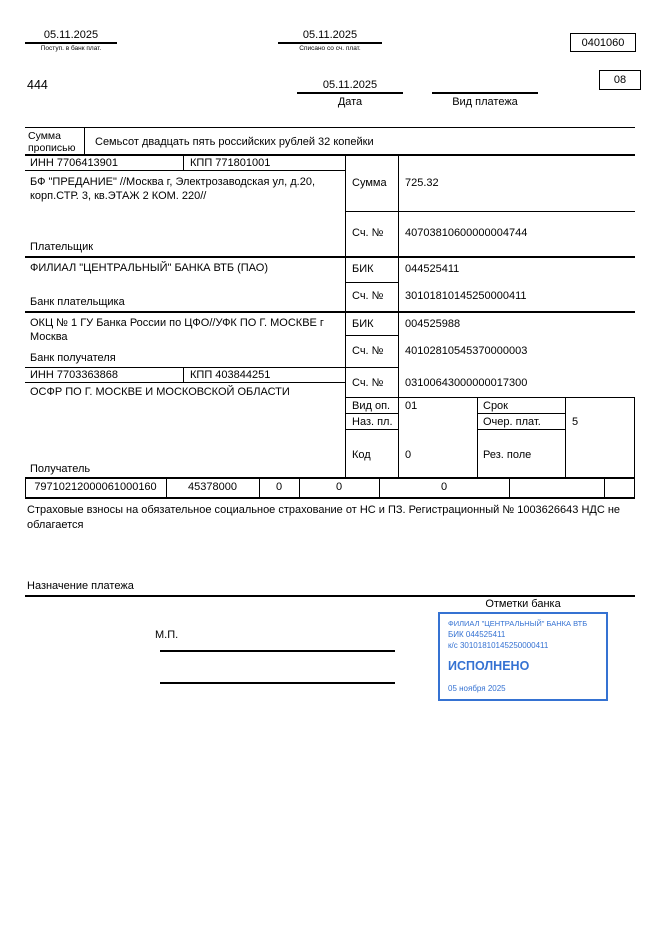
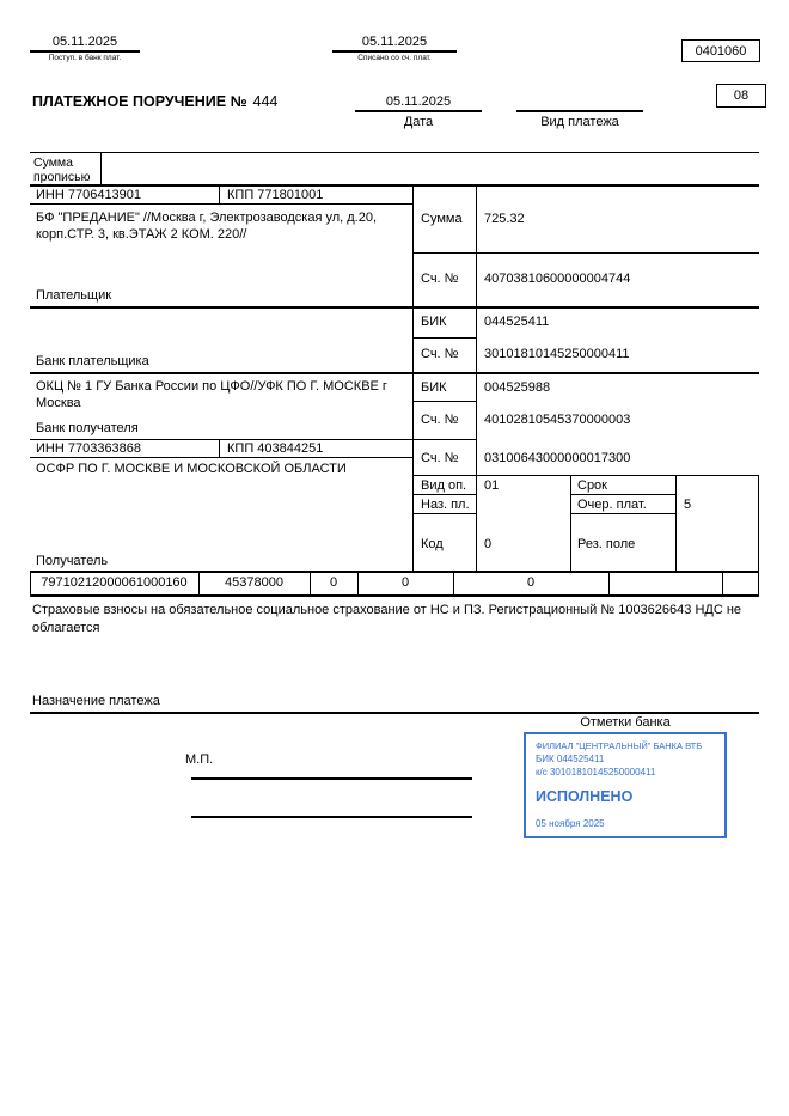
  05.11.2025
  05.11.2025
  0401060
+ ПЛАТЕЖНОЕ ПОРУЧЕНИЕ №
  444
  05.11.2025
  Дата
  Вид платежа
  08
  Сумма прописью
- Семьсот двадцать пять российских рублей 32 копейки
  ИНН 7706413901
  КПП 771801001
  БФ "ПРЕДАНИЕ" //Москва г, Электрозаводская ул, д.20, корп.СТР. 3, кв.ЭТАЖ 2 КОМ. 220//
  Плательщик
  Сумма
  725.32
  Сч. №
  40703810600000004744
- ФИЛИАЛ "ЦЕНТРАЛЬНЫЙ" БАНКА ВТБ (ПАО)
  Банк плательщика
  БИК
  044525411
  Сч. №
  30101810145250000411
  ОКЦ № 1 ГУ Банка России по ЦФО//УФК ПО Г. МОСКВЕ г Москва
  Банк получателя
  БИК
  004525988
  Сч. №
  40102810545370000003
  ИНН 7703363868
  КПП 403844251
  ОСФР ПО Г. МОСКВЕ И МОСКОВСКОЙ ОБЛАСТИ
  Получатель
  Сч. №
  03100643000000017300
  Вид оп.
  01
  Срок
  Наз. пл.
  Очер. плат.
  5
  Код
  0
  Рез. поле
  79710212000061000160
  45378000
  0
  0
  0
  Страховые взносы на обязательное социальное страхование от НС и ПЗ. Регистрационный № 1003626643 НДС не облагается
  Назначение платежа
  Отметки банка
  М.П.
  ФИЛИАЛ "ЦЕНТРАЛЬНЫЙ" БАНКА ВТБ
  БИК 044525411
  к/с 30101810145250000411
  ИСПОЛНЕНО
  05 ноября 2025
